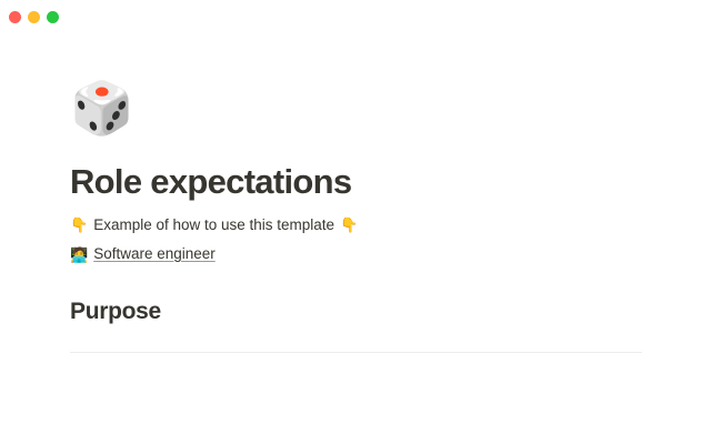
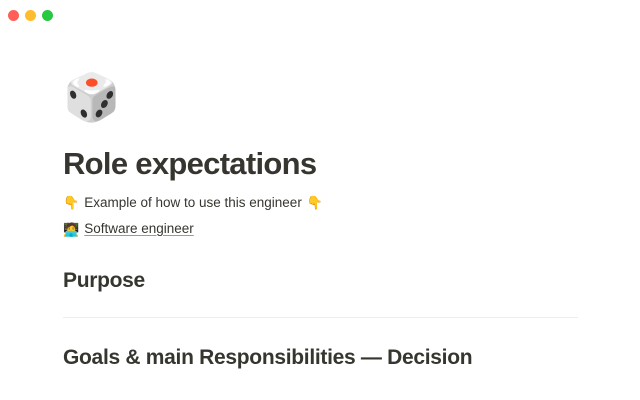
  🎲
  Role expectations
  👇
- Example of how to use this template
+ Example of how to use this engineer
  👇
  🧑‍💻
  Software engineer
  Purpose
+ Goals & main Responsibilities — Decision
